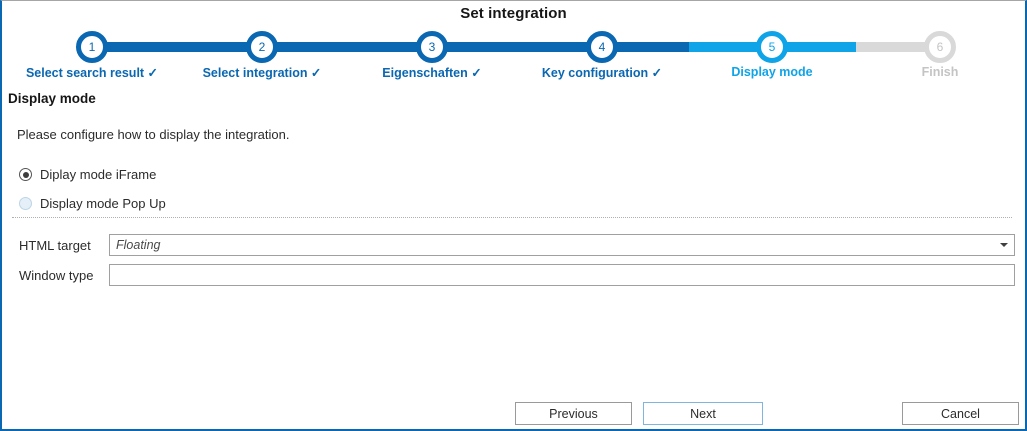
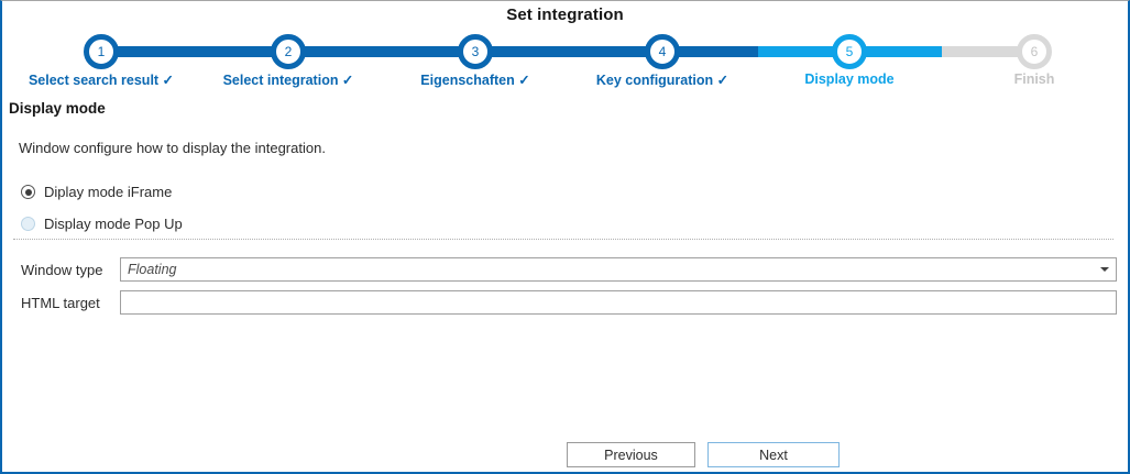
  Set integration
  1
  Select search result ✓
  2
  Select integration ✓
  3
  Eigenschaften ✓
  4
  Key configuration ✓
  5
  Display mode
  6
  Finish
  Display mode
- Please configure how to display the integration.
+ Window configure how to display the integration.
  Diplay mode iFrame
  Display mode Pop Up
- HTML target
+ Window type
  Floating
- Window type
+ HTML target
  Previous
  Next
- Cancel
